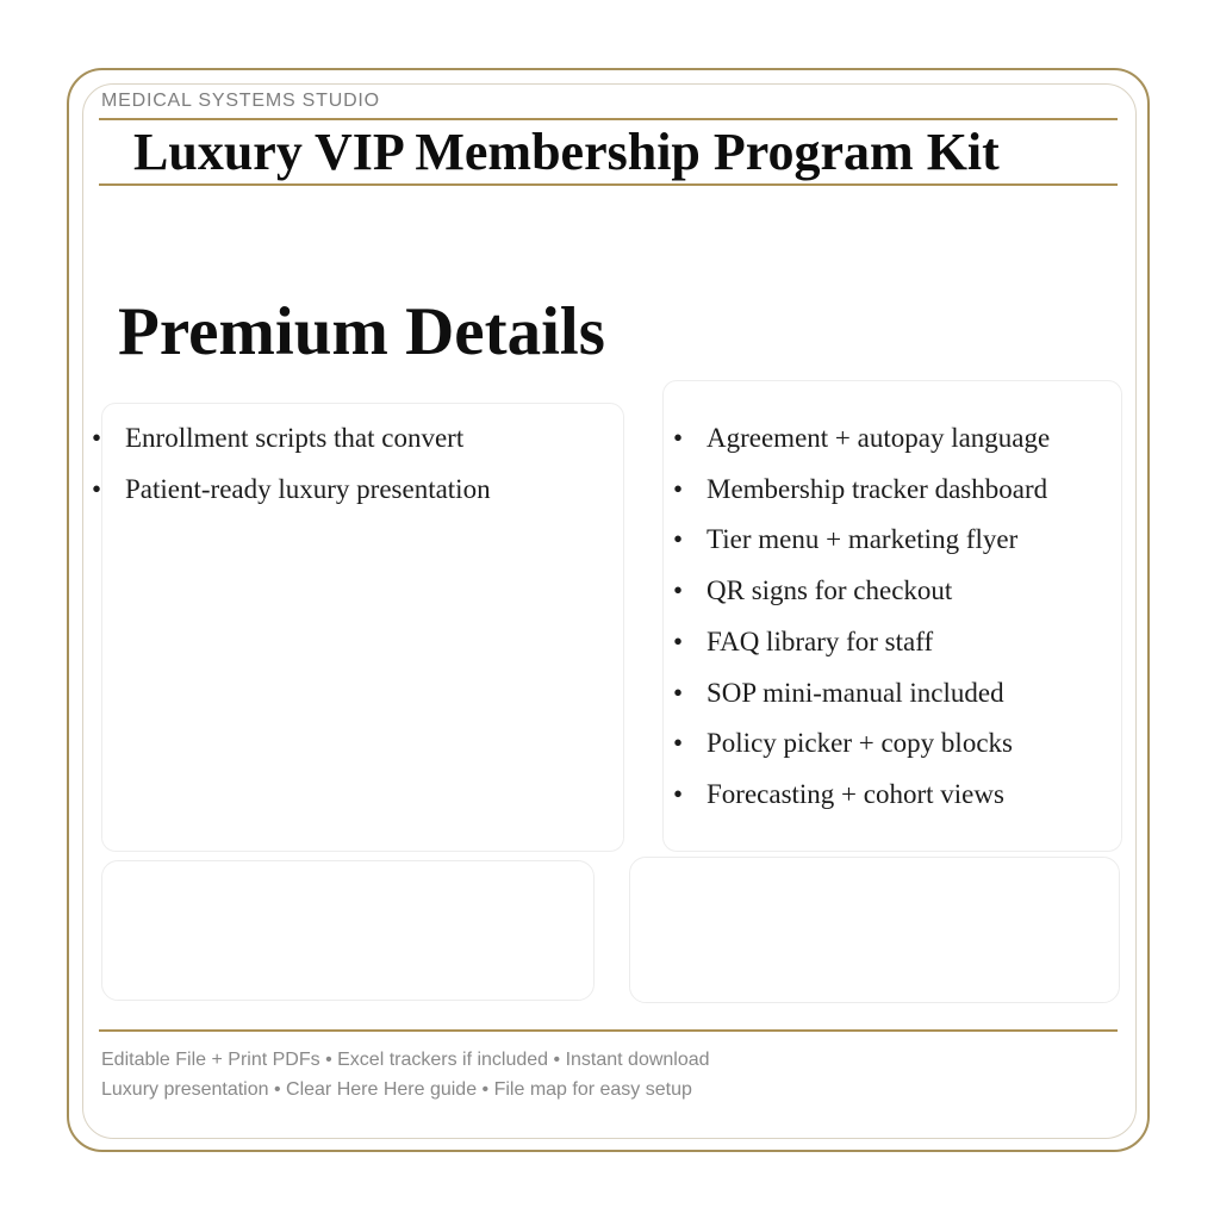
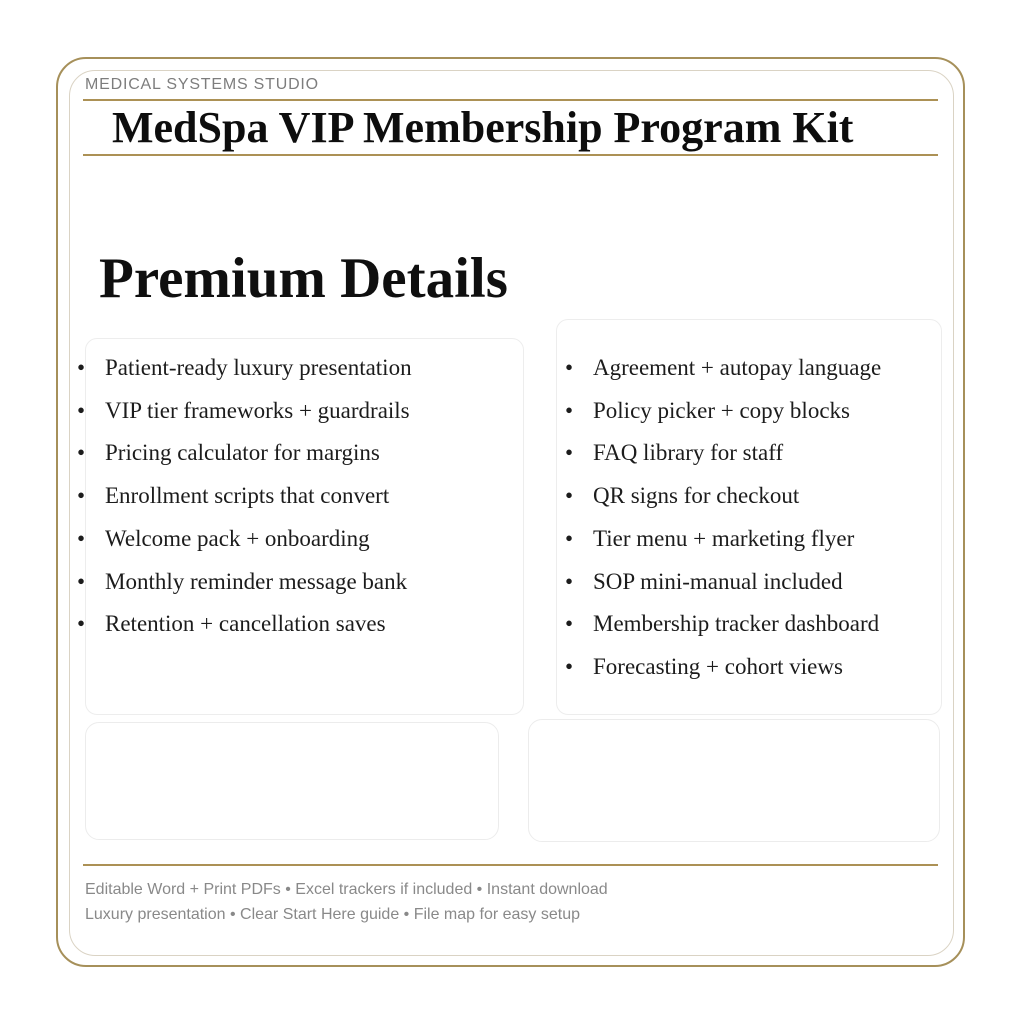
  MEDICAL SYSTEMS STUDIO
- Luxury VIP Membership Program Kit
+ MedSpa VIP Membership Program Kit
  Premium Details
- Enrollment scripts that convert
+ Patient-ready luxury presentation
+ VIP tier frameworks + guardrails
+ Pricing calculator for margins
- Patient-ready luxury presentation
+ Enrollment scripts that convert
+ Welcome pack + onboarding
+ Monthly reminder message bank
+ Retention + cancellation saves
  Agreement + autopay language
- Membership tracker dashboard
+ Policy picker + copy blocks
- Tier menu + marketing flyer
+ FAQ library for staff
  QR signs for checkout
- FAQ library for staff
+ Tier menu + marketing flyer
  SOP mini-manual included
- Policy picker + copy blocks
+ Membership tracker dashboard
  Forecasting + cohort views
- Editable File + Print PDFs • Excel trackers if included • Instant download
+ Editable Word + Print PDFs • Excel trackers if included • Instant download
- Luxury presentation • Clear Here Here guide • File map for easy setup
+ Luxury presentation • Clear Start Here guide • File map for easy setup
